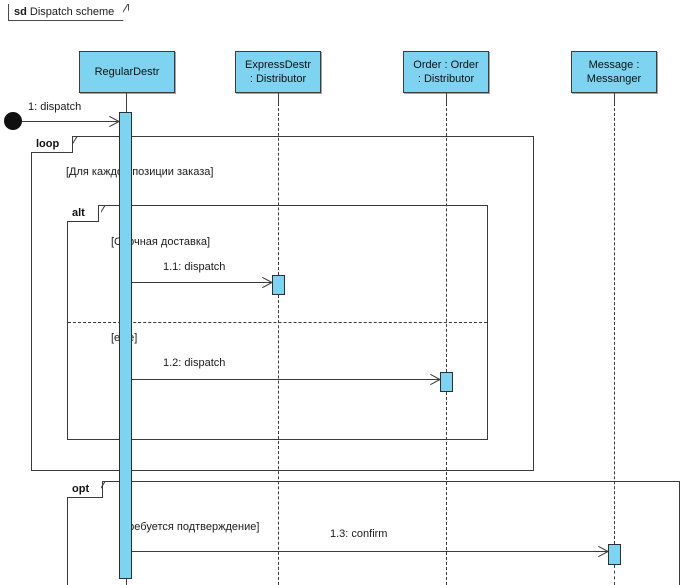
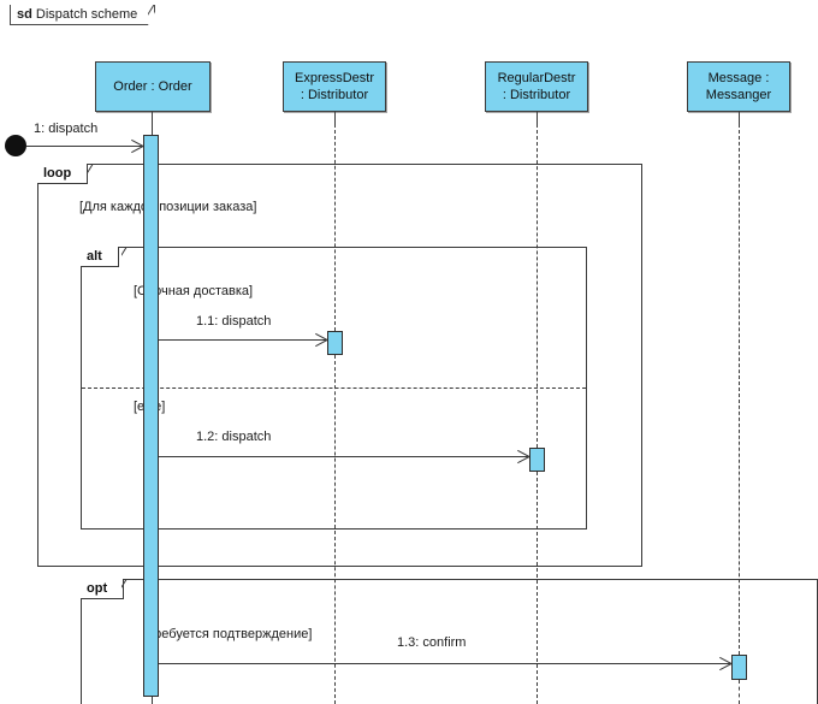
  sd Dispatch scheme
- RegularDestr
+ Order : Order
  ExpressDestr
  : Distributor
- Order : Order
+ RegularDestr
  : Distributor
  Message :
  Messanger
  loop
  [Для кажд позиции заказа]
  alt
  [чная доставка]
  opt
  ебуется подтверждение]
  1: dispatch
  1.1: dispatch
  1.2: dispatch
  1.3: confirm
